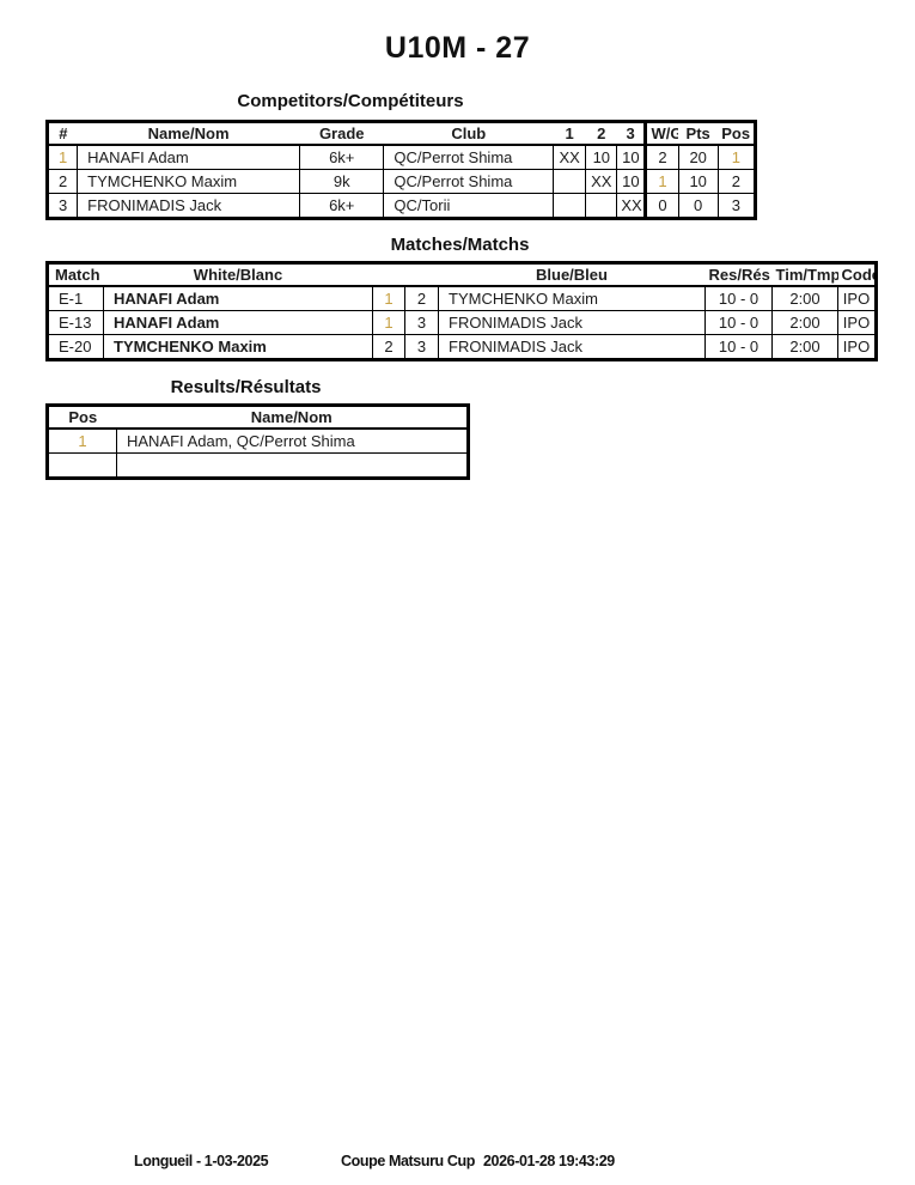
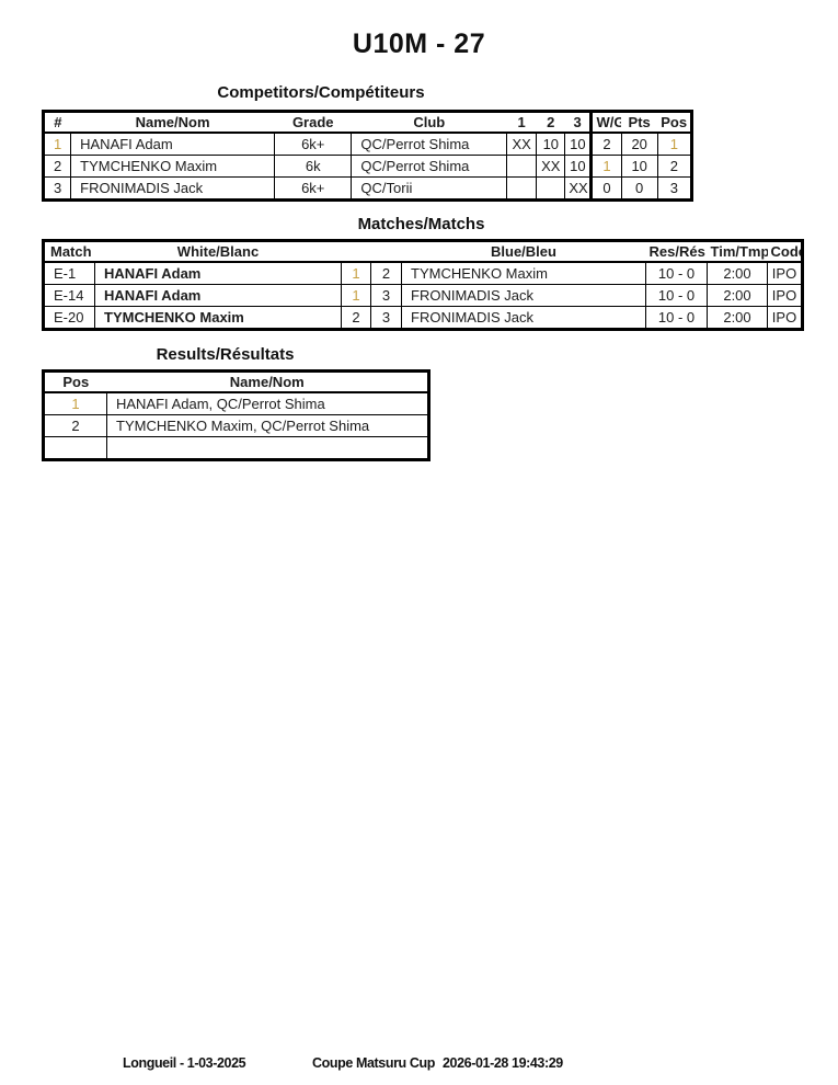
  U10M - 27
  Competitors/Compétiteurs
  #	Name/Nom	Grade	Club	1	2	3	W/G	Pts	Pos
  1	HANAFI Adam	6k+	QC/Perrot Shima	XX	10	10	2	20	1
- 2	TYMCHENKO Maxim	9k	QC/Perrot Shima		XX	10	1	10	2
+ 2	TYMCHENKO Maxim	6k	QC/Perrot Shima		XX	10	1	10	2
  3	FRONIMADIS Jack	6k+	QC/Torii			XX	0	0	3
  Matches/Matchs
  Match	White/Blanc			Blue/Bleu	Res/Rés	Tim/Tmp	Code
  E-1	HANAFI Adam	1	2	TYMCHENKO Maxim	10 - 0	2:00	IPO
- E-13	HANAFI Adam	1	3	FRONIMADIS Jack	10 - 0	2:00	IPO
+ E-14	HANAFI Adam	1	3	FRONIMADIS Jack	10 - 0	2:00	IPO
  E-20	TYMCHENKO Maxim	2	3	FRONIMADIS Jack	10 - 0	2:00	IPO
  Results/Résultats
  Pos	Name/Nom
  1	HANAFI Adam, QC/Perrot Shima
+ 2	TYMCHENKO Maxim, QC/Perrot Shima
  Longueil - 1-03-2025
  Coupe Matsuru Cup
  2026-01-28 19:43:29
